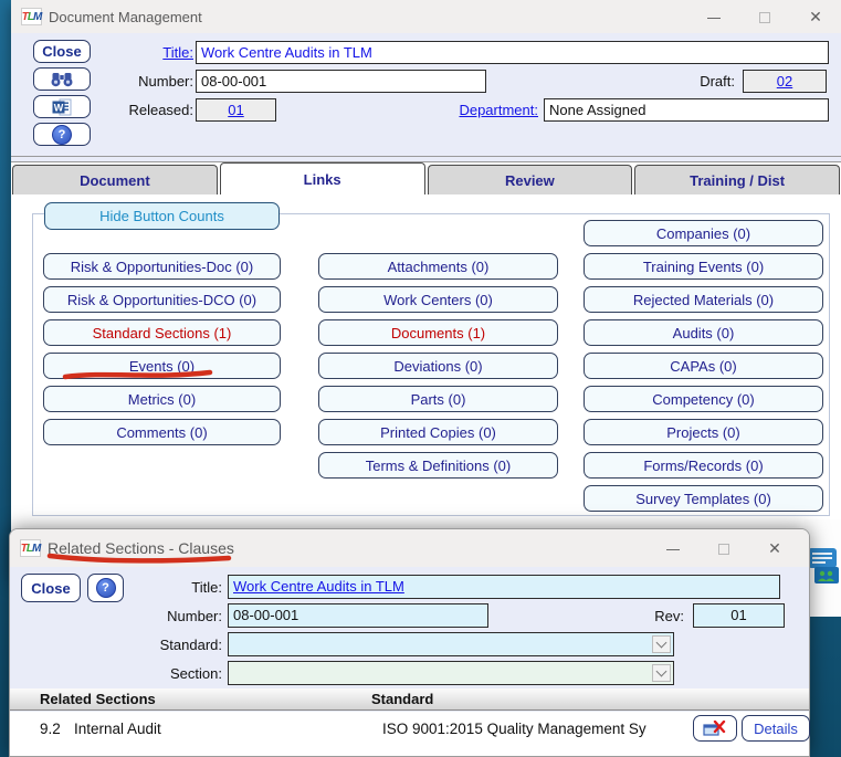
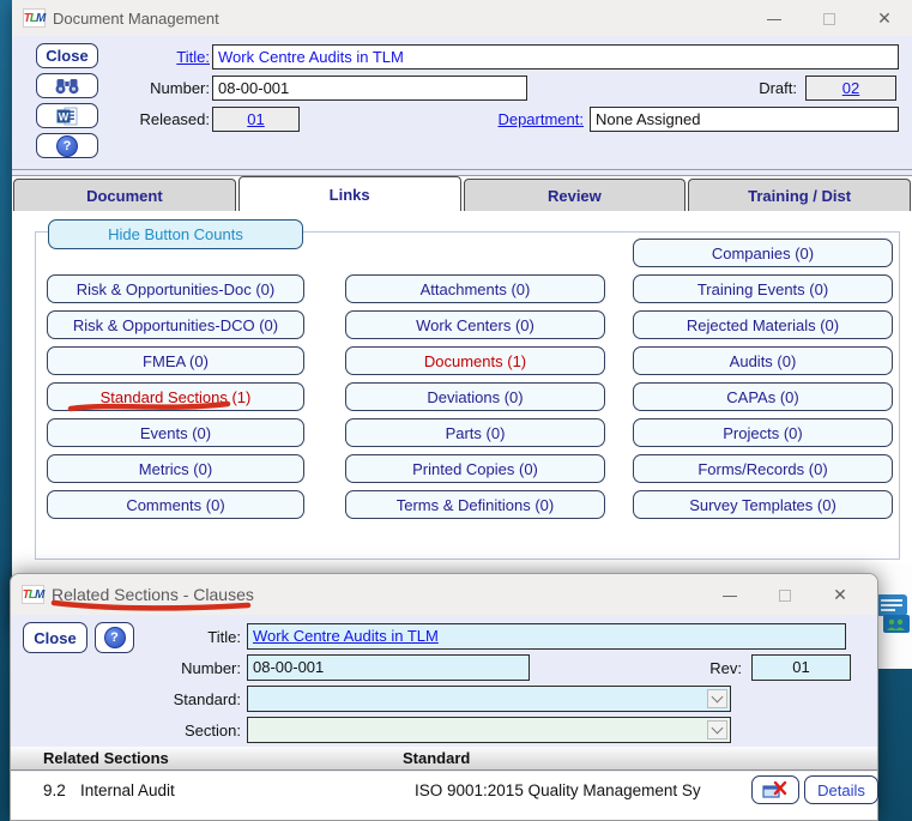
  T
  L
  M
  Document Management
  ✕
  Close
  W
  ?
  Title:
  Work Centre Audits in TLM
  Number:
  08-00-001
  Draft:
  02
  Released:
  01
  Department:
  None Assigned
  Document
  Links
  Review
  Training / Dist
  Hide Button Counts
  Risk & Opportunities-Doc (0)
  Risk & Opportunities-DCO (0)
+ FMEA (0)
  Standard Sections (1)
  Events (0)
  Metrics (0)
  Comments (0)
  Attachments (0)
  Work Centers (0)
  Documents (1)
  Deviations (0)
  Parts (0)
  Printed Copies (0)
  Terms & Definitions (0)
  Companies (0)
  Training Events (0)
  Rejected Materials (0)
  Audits (0)
  CAPAs (0)
- Competency (0)
  Projects (0)
  Forms/Records (0)
  Survey Templates (0)
  T
  L
  M
  Related Sections - Clauses
  ✕
  Close
  ?
  Title:
  Work Centre Audits in TLM
  Number:
  08-00-001
  Rev:
  01
  Standard:
  Section:
  Related Sections
  Standard
  9.2
  Internal Audit
  ISO 9001:2015 Quality Management Sy
  Details
